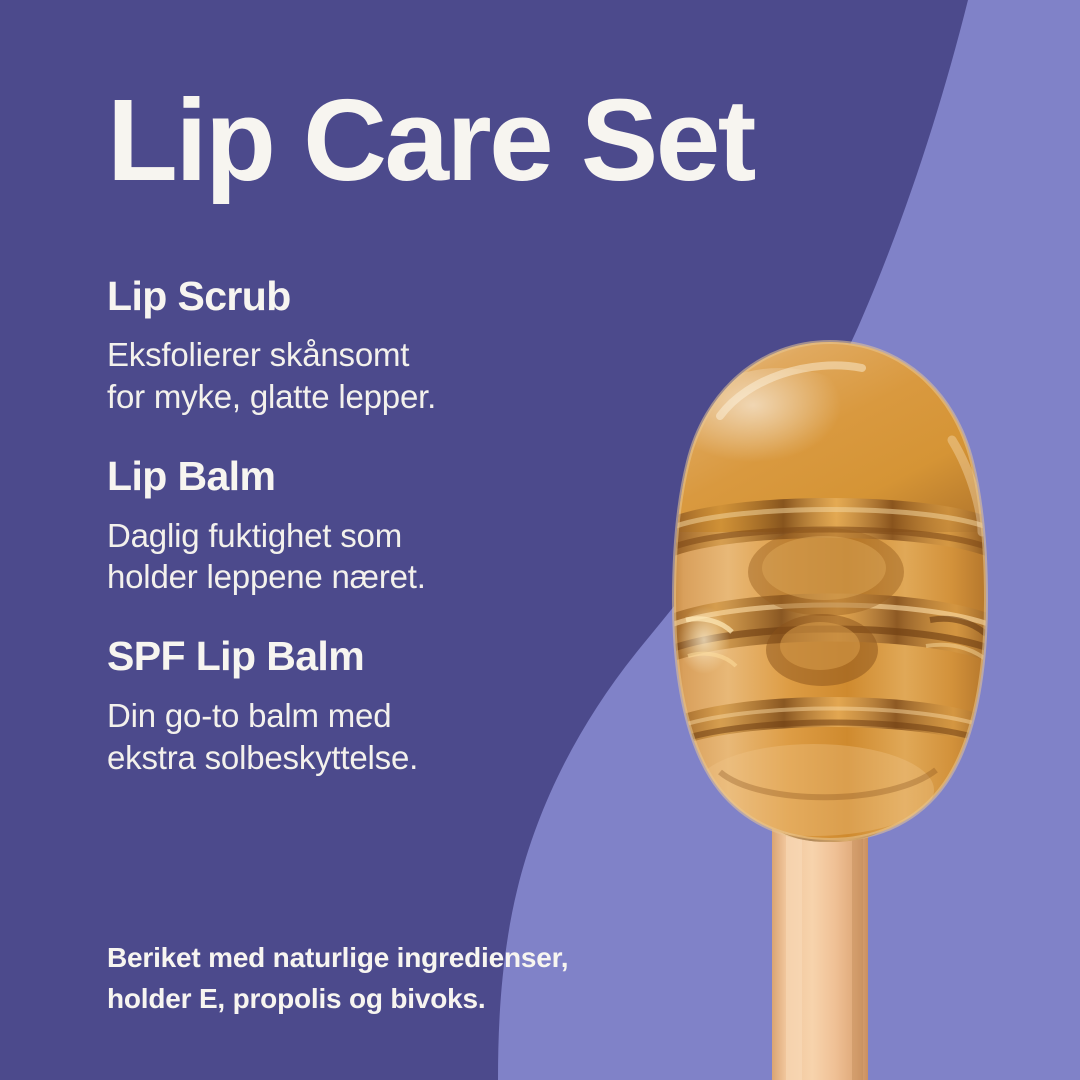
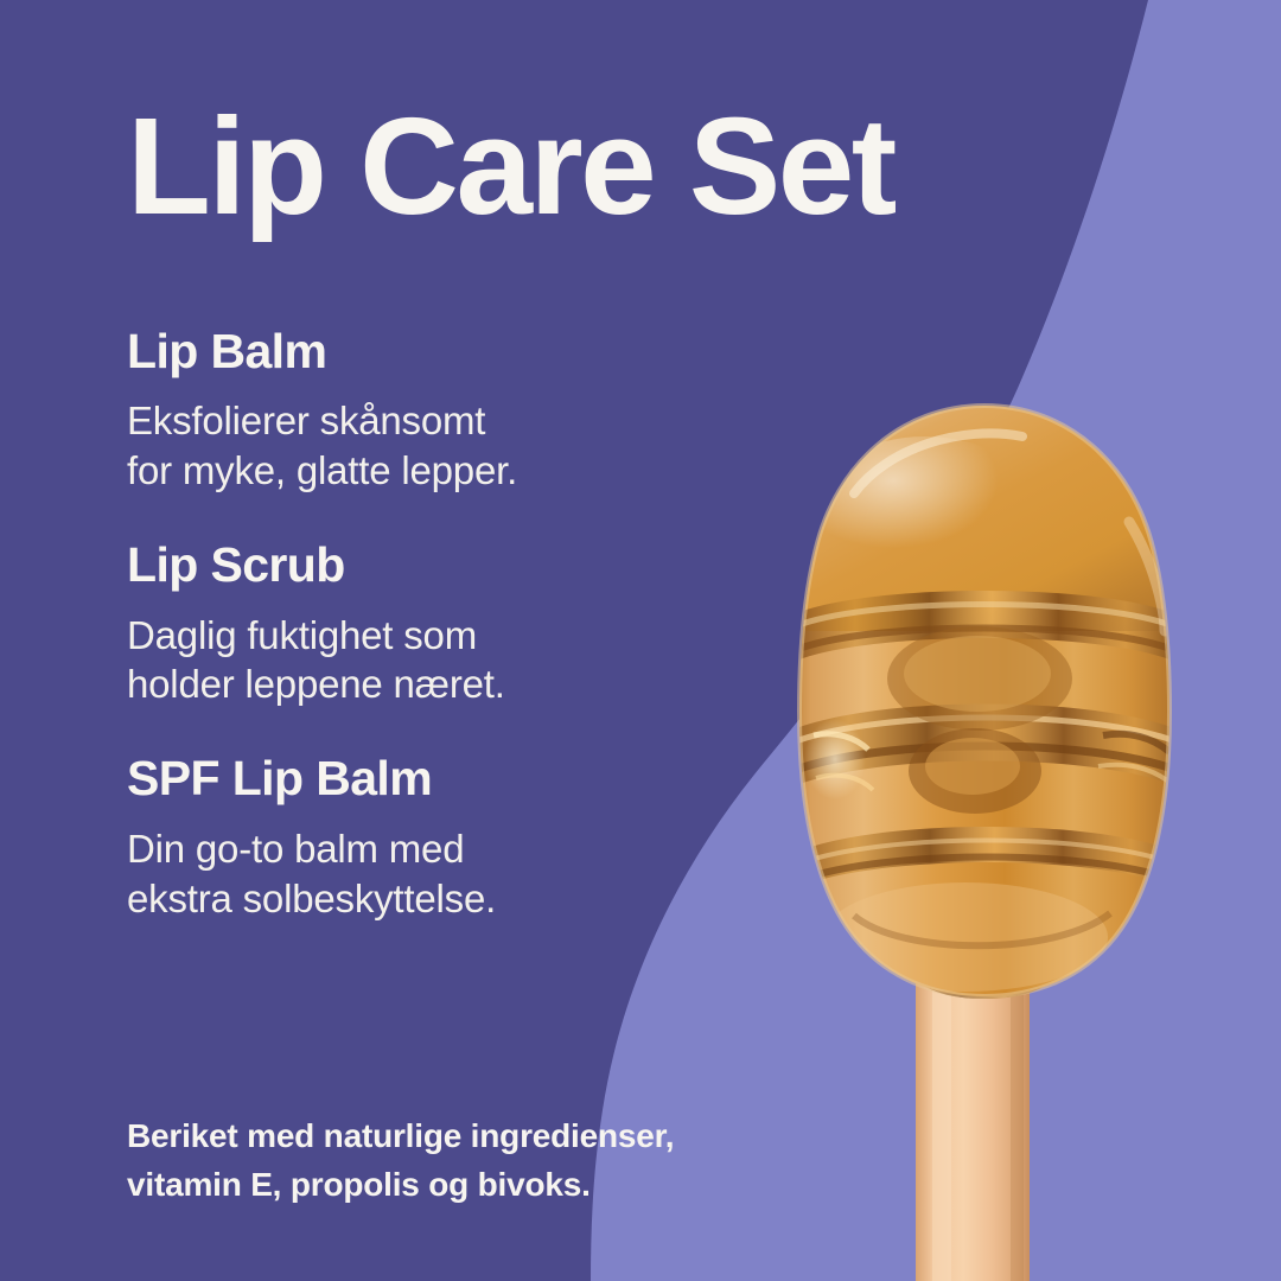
  Lip Care Set
- Lip Scrub
+ Lip Balm
  Eksfolierer skånsomt
  for myke, glatte lepper.
- Lip Balm
+ Lip Scrub
  Daglig fuktighet som
  holder leppene næret.
  SPF Lip Balm
  Din go-to balm med
  ekstra solbeskyttelse.
  Beriket med naturlige ingredienser,
- holder E, propolis og bivoks.
+ vitamin E, propolis og bivoks.
